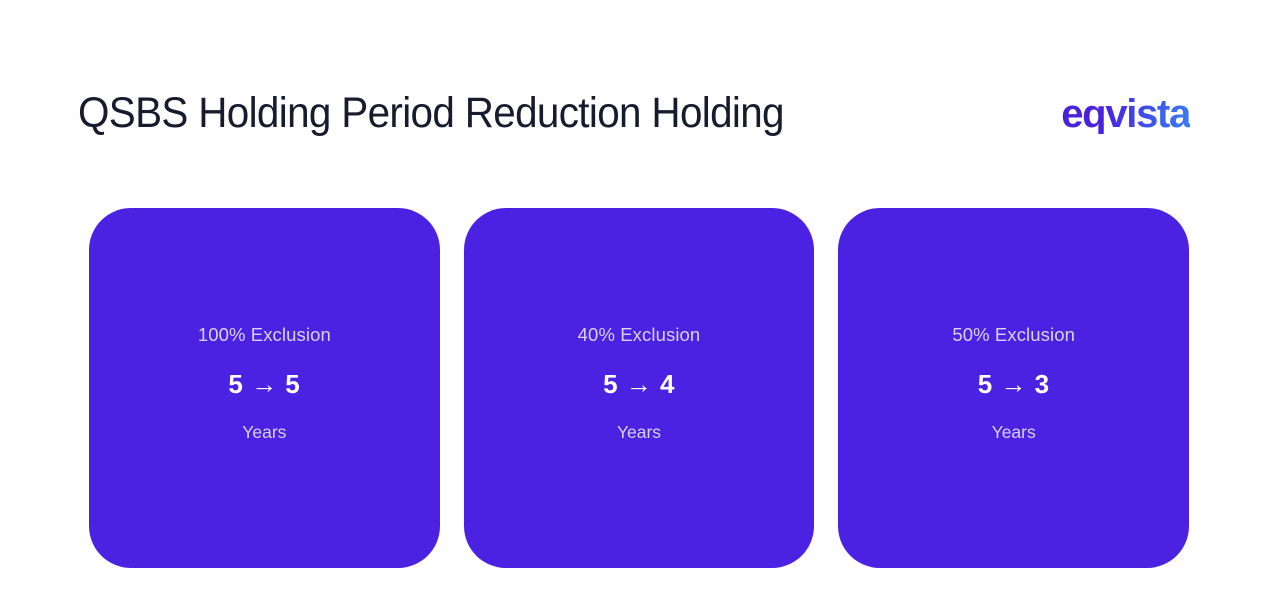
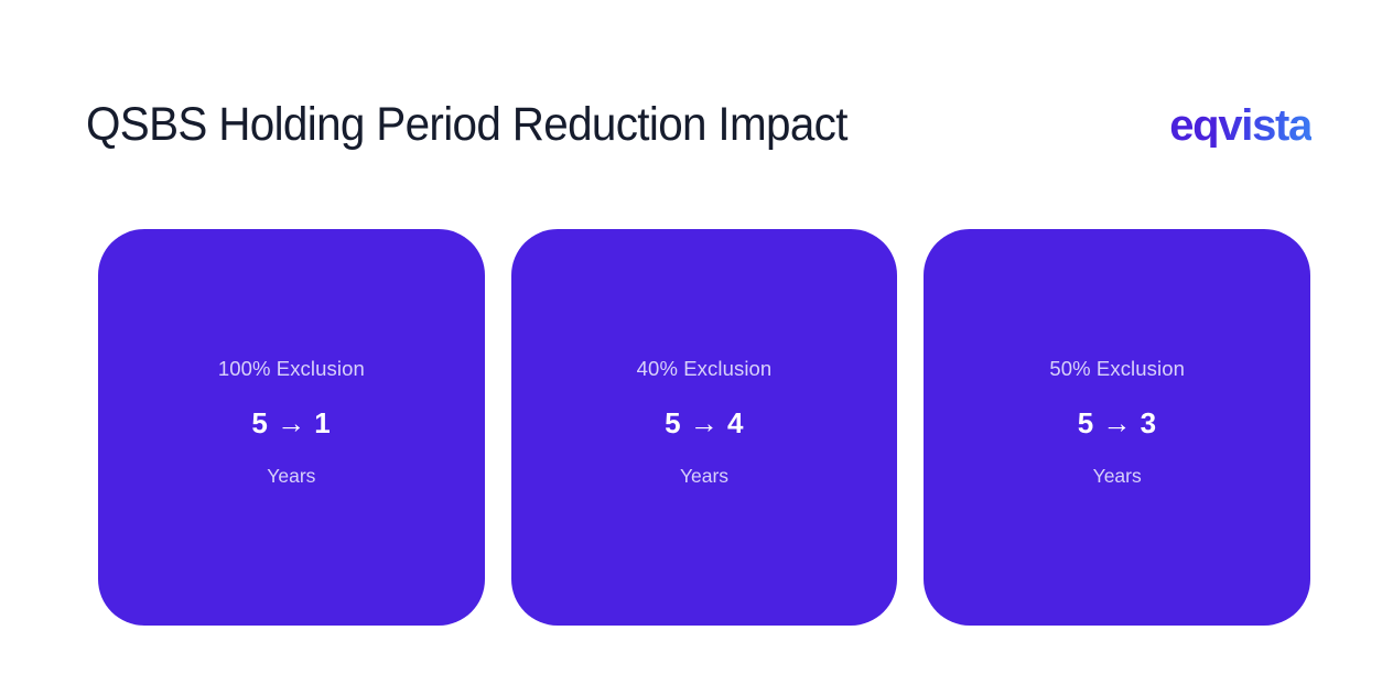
- QSBS Holding Period Reduction Holding
+ QSBS Holding Period Reduction Impact
  eqvista
  100% Exclusion
- 5 → 5
+ 5 → 1
  Years
  40% Exclusion
  5 → 4
  Years
  50% Exclusion
  5 → 3
  Years
